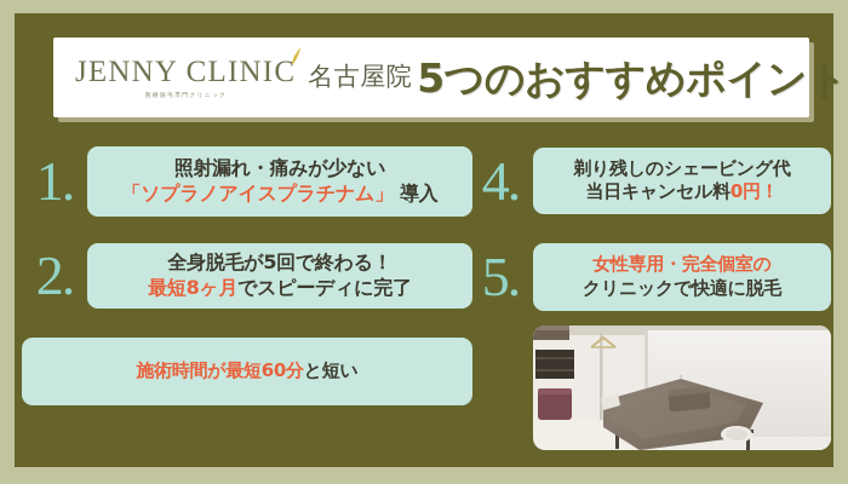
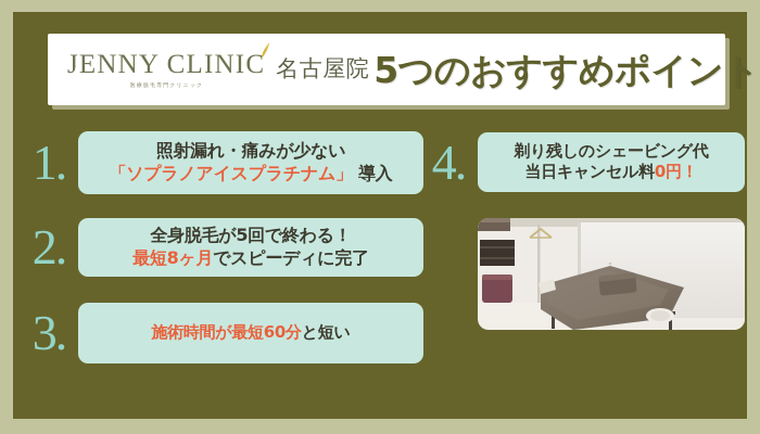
  JENNY CLINIC
  名古屋院
  5つのおすすめポイント
  1.
  照射漏れ・痛みが少ない
  「ソプラノアイスプラチナム」 導入
  2.
  全身脱毛が5回で終わる！
  最短8ヶ月でスピーディに完了
+ 3.
  施術時間が最短60分と短い
  4.
  剃り残しのシェービング代
  当日キャンセル料0円！
- 5.
- 女性専用・完全個室の
- クリニックで快適に脱毛
